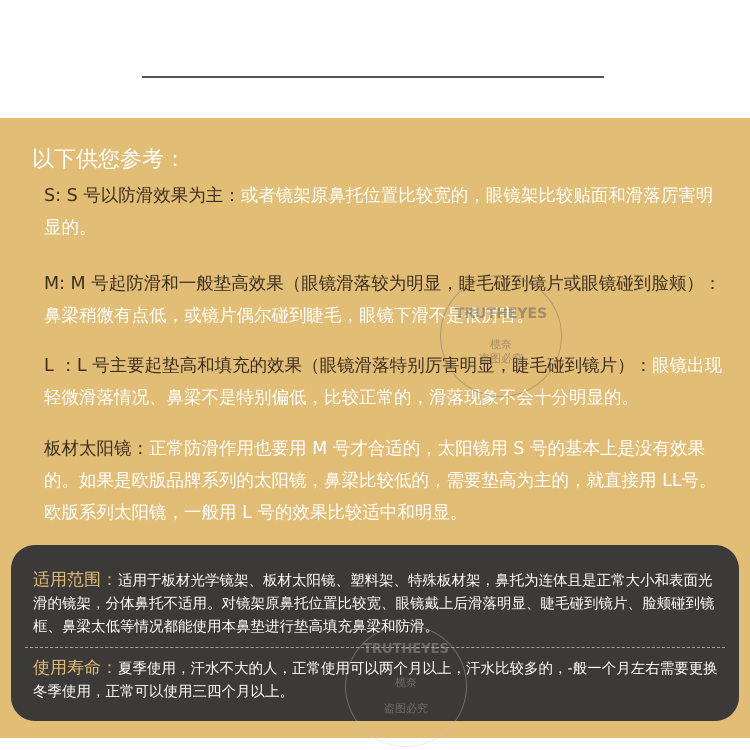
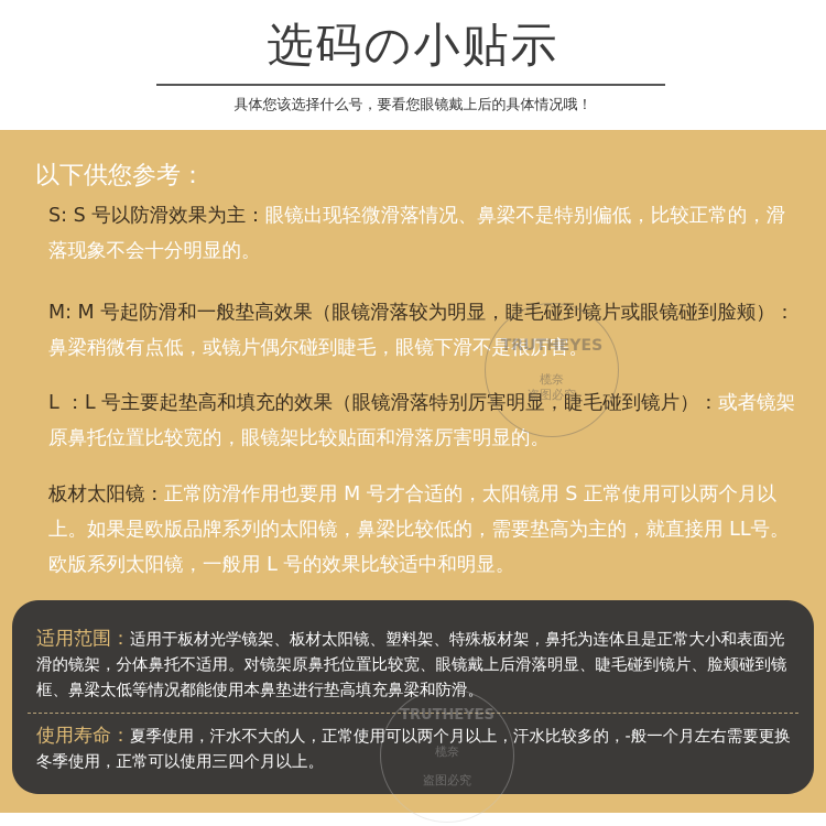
+ 选码の小贴示
+ 具体您该选择什么号，要看您眼镜戴上后的具体情况哦！
  以下供您参考：
- S: S 号以防滑效果为主：或者镜架原鼻托位置比较宽的，眼镜架比较贴面和滑落厉害明显的。
+ S: S 号以防滑效果为主：眼镜出现轻微滑落情况、鼻梁不是特别偏低，比较正常的，滑落现象不会十分明显的。
  M: M 号起防滑和一般垫高效果（眼镜滑落较为明显，睫毛碰到镜片或眼镜碰到脸颊）：鼻梁稍微有点低，或镜片偶尔碰到睫毛，眼镜下滑不是很厉害。
- L ：L 号主要起垫高和填充的效果（眼镜滑落特别厉害明显，睫毛碰到镜片）：眼镜出现轻微滑落情况、鼻梁不是特别偏低，比较正常的，滑落现象不会十分明显的。
+ L ：L 号主要起垫高和填充的效果（眼镜滑落特别厉害明显，睫毛碰到镜片）：或者镜架原鼻托位置比较宽的，眼镜架比较贴面和滑落厉害明显的。
- 板材太阳镜：正常防滑作用也要用 M 号才合适的，太阳镜用 S 号的基本上是没有效果的。如果是欧版品牌系列的太阳镜，鼻梁比较低的，需要垫高为主的，就直接用 LL号。欧版系列太阳镜，一般用 L 号的效果比较适中和明显。
+ 板材太阳镜：正常防滑作用也要用 M 号才合适的，太阳镜用 S 正常使用可以两个月以上。如果是欧版品牌系列的太阳镜，鼻梁比较低的，需要垫高为主的，就直接用 LL号。欧版系列太阳镜，一般用 L 号的效果比较适中和明显。
  TRUTHEYES
  榄奈
  盗图必究
  适用范围：适用于板材光学镜架、板材太阳镜、塑料架、特殊板材架，鼻托为连体且是正常大小和表面光滑的镜架，分体鼻托不适用。对镜架原鼻托位置比较宽、眼镜戴上后滑落明显、睫毛碰到镜片、脸颊碰到镜框、鼻梁太低等情况都能使用本鼻垫进行垫高填充鼻梁和防滑。
  使用寿命：夏季使用，汗水不大的人，正常使用可以两个月以上，汗水比较多的，-般一个月左右需要更换冬季使用，正常可以使用三四个月以上。
  TRUTHEYES
  榄奈
  盗图必究
